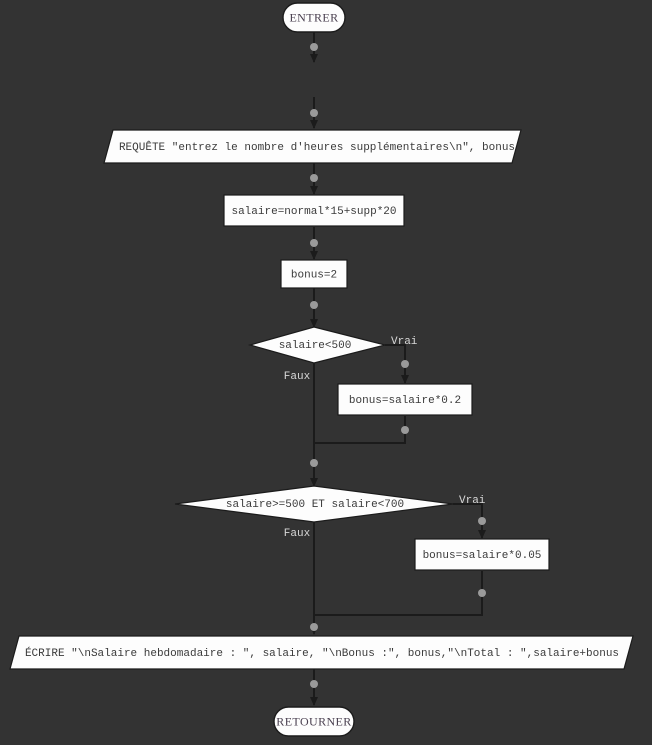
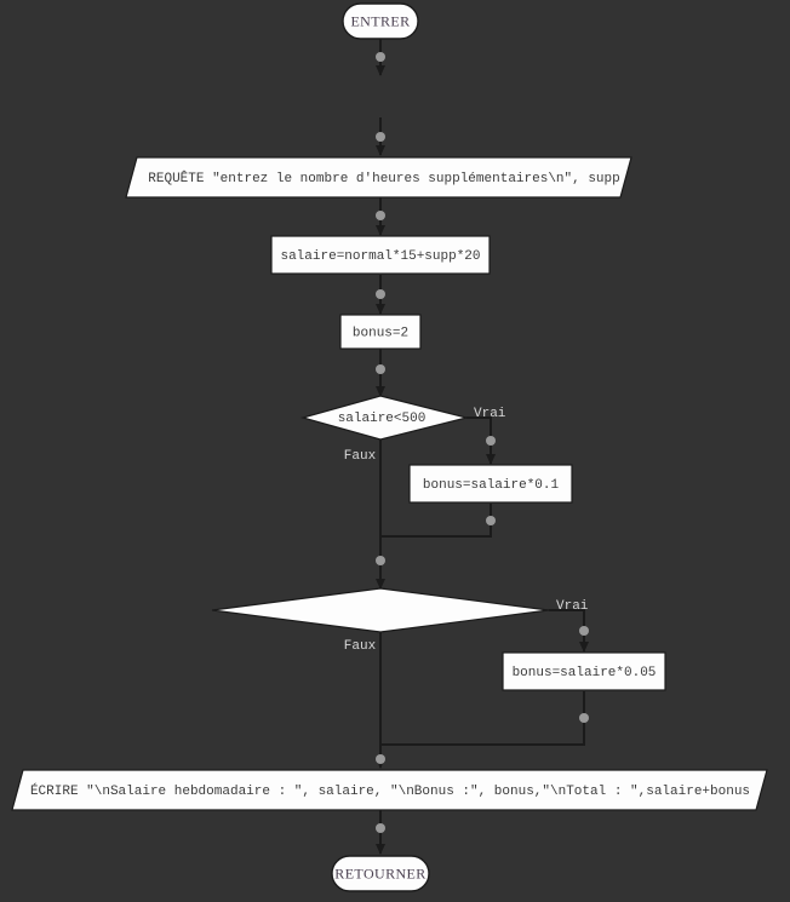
  ENTRER
- REQUÊTE "entrez le nombre d'heures supplémentaires\n", bonus
+ REQUÊTE "entrez le nombre d'heures supplémentaires\n", supp
  salaire=normal*15+supp*20
  bonus=2
  salaire<500
  Vrai
  Faux
- bonus=salaire*0.2
+ bonus=salaire*0.1
- salaire>=500 ET salaire<700
  Vrai
  Faux
  bonus=salaire*0.05
  ÉCRIRE "\nSalaire hebdomadaire : ", salaire, "\nBonus :", bonus,"\nTotal : ",salaire+bonus
  RETOURNER
